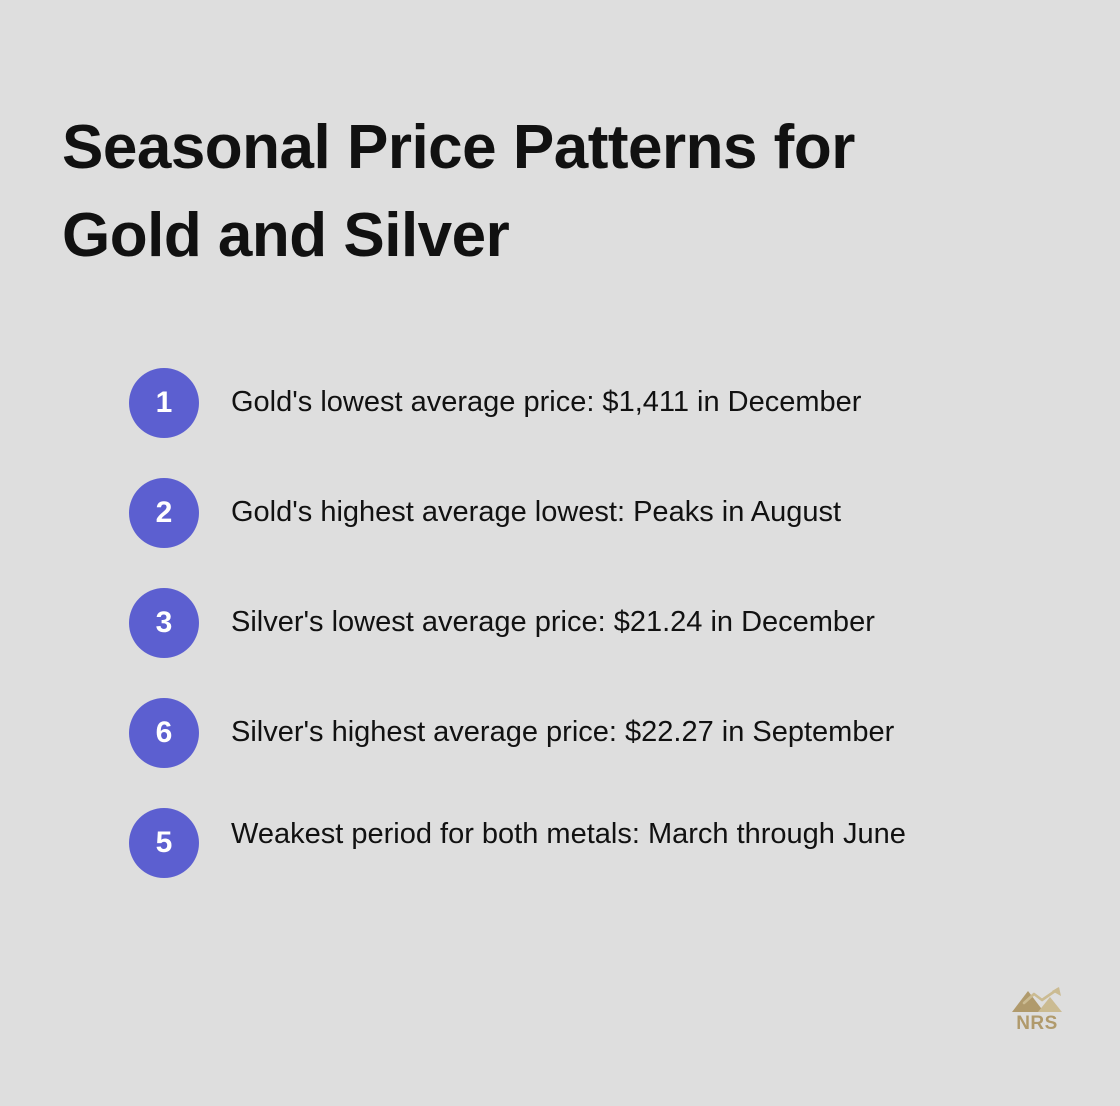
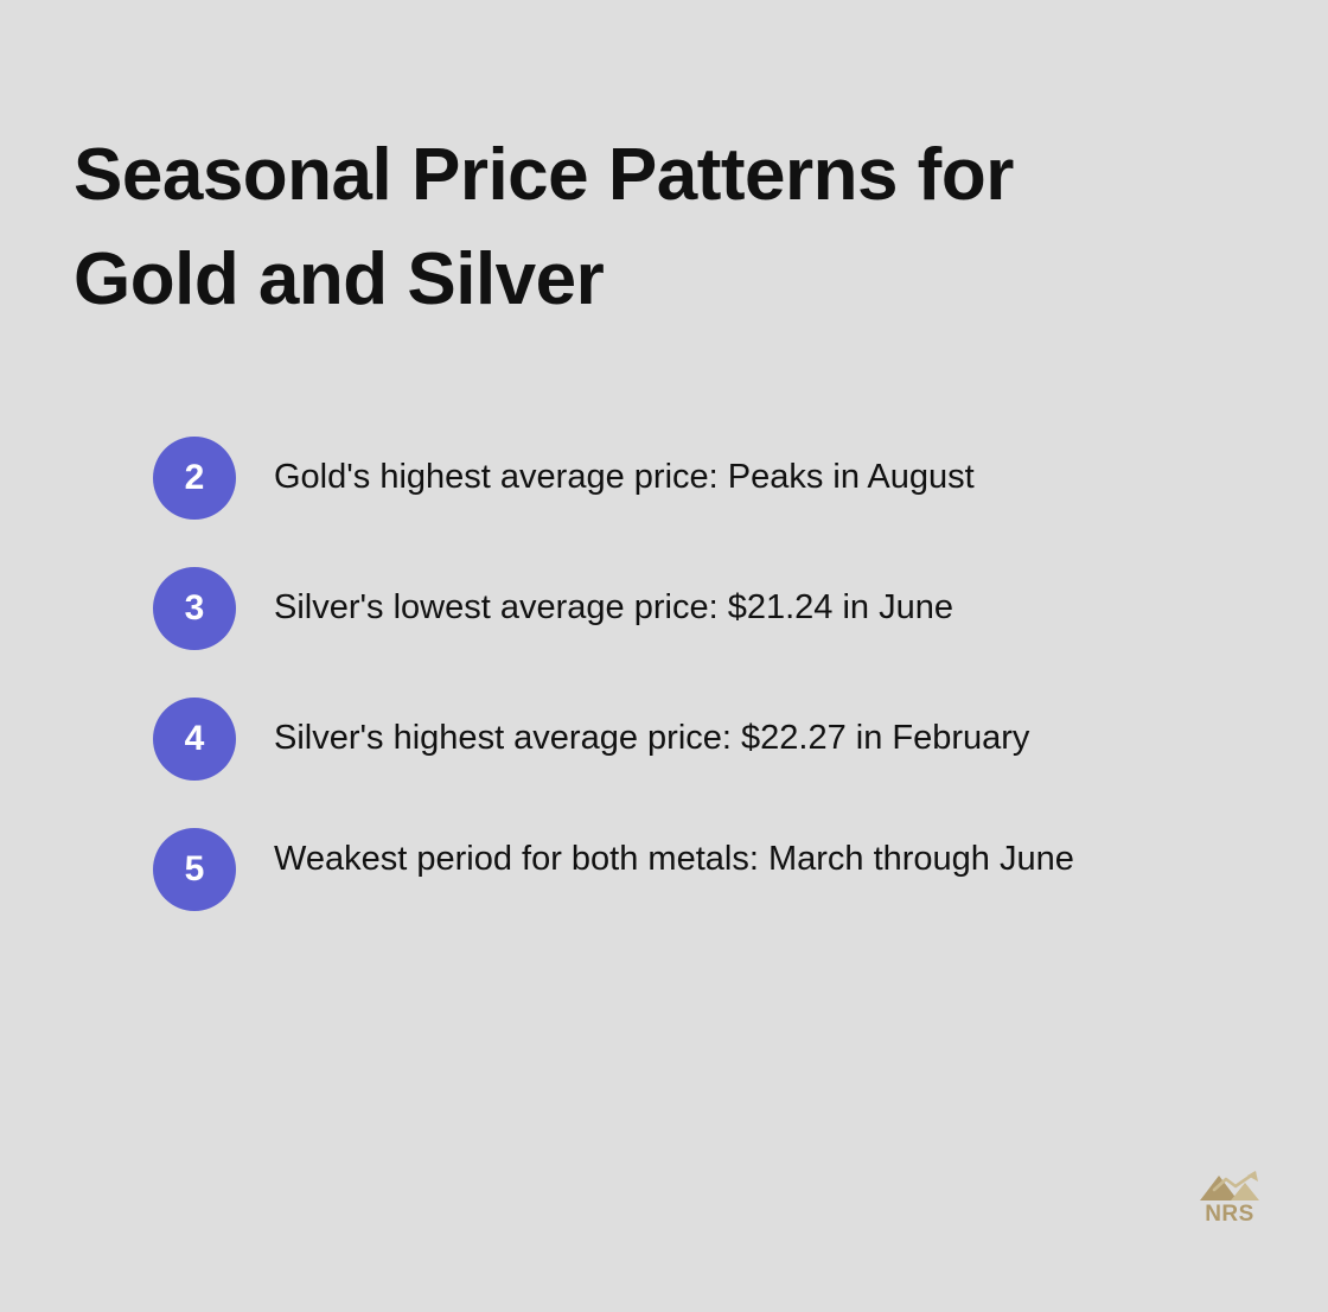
  Seasonal Price Patterns for
  Gold and Silver
- 1
- Gold's lowest average price: $1,411 in December
  2
- Gold's highest average lowest: Peaks in August
+ Gold's highest average price: Peaks in August
  3
- Silver's lowest average price: $21.24 in December
+ Silver's lowest average price: $21.24 in June
- 6
+ 4
- Silver's highest average price: $22.27 in September
+ Silver's highest average price: $22.27 in February
  5
  Weakest period for both metals: March through June
  NRS
